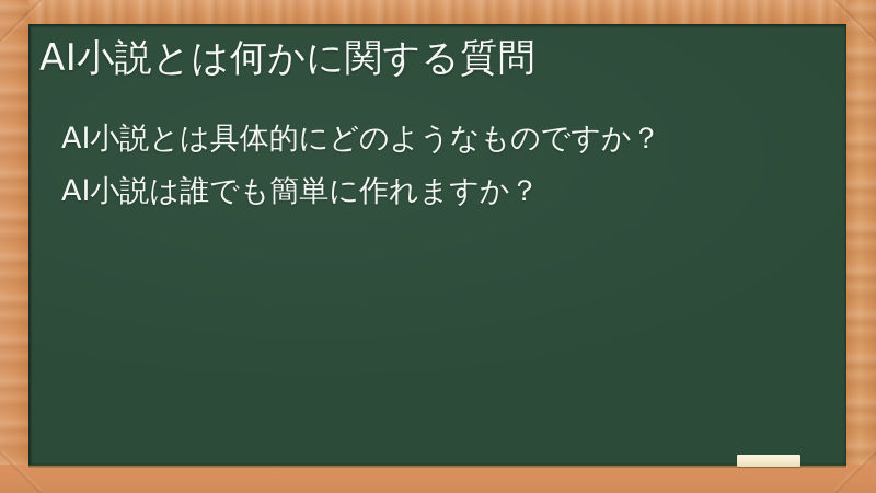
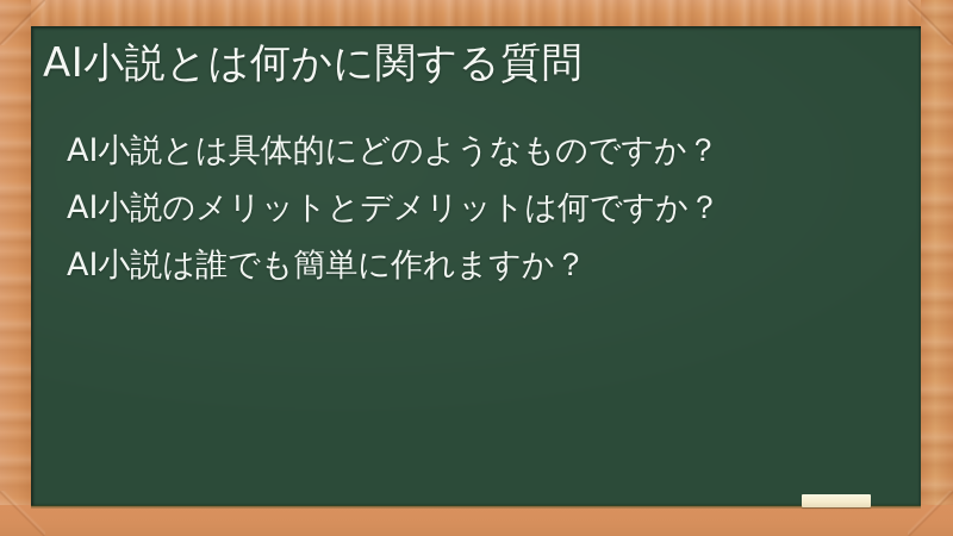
  AI小説とは何かに関する質問
  AI小説とは具体的にどのようなものですか？
+ AI小説のメリットとデメリットは何ですか？
  AI小説は誰でも簡単に作れますか？
